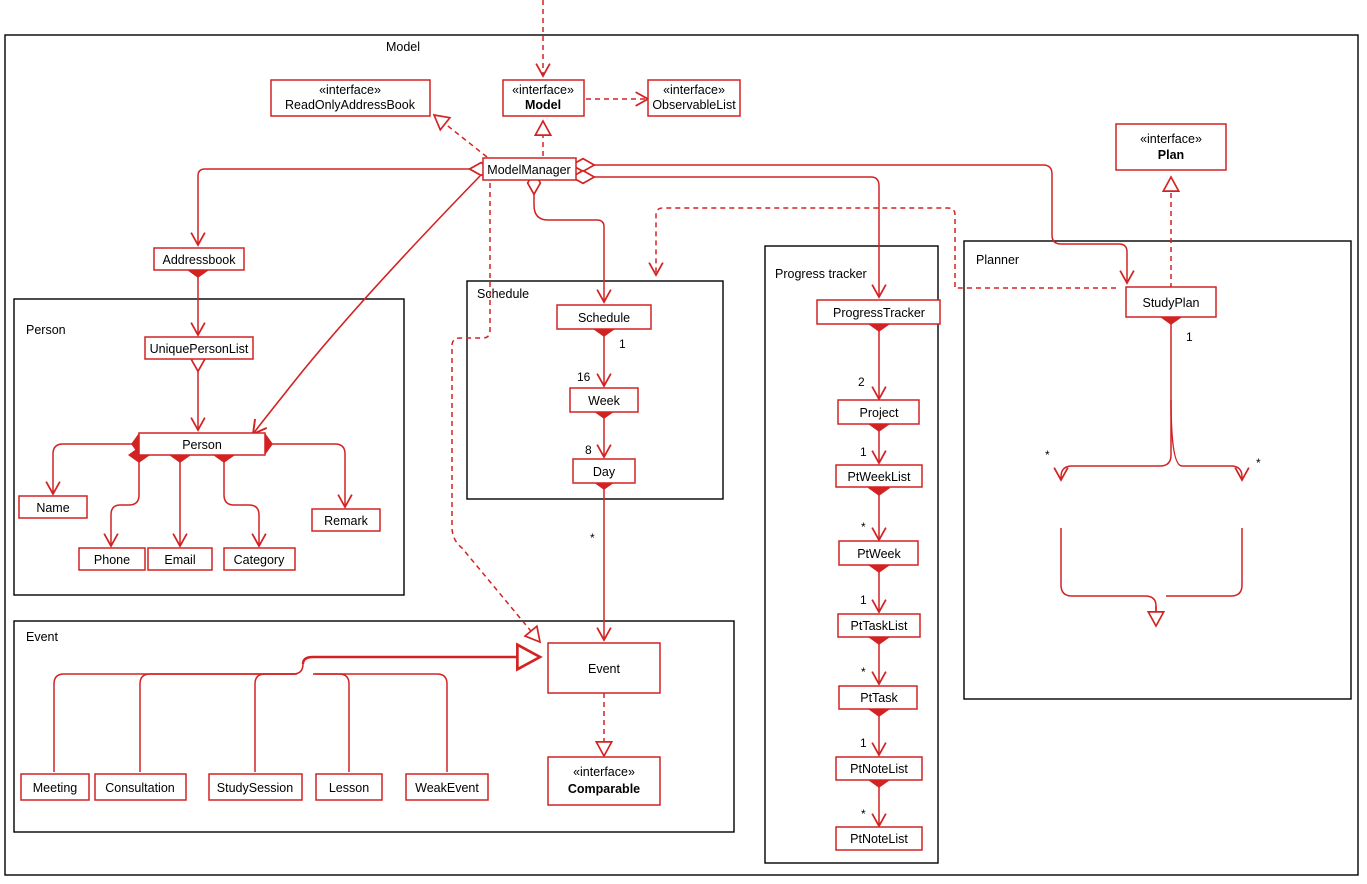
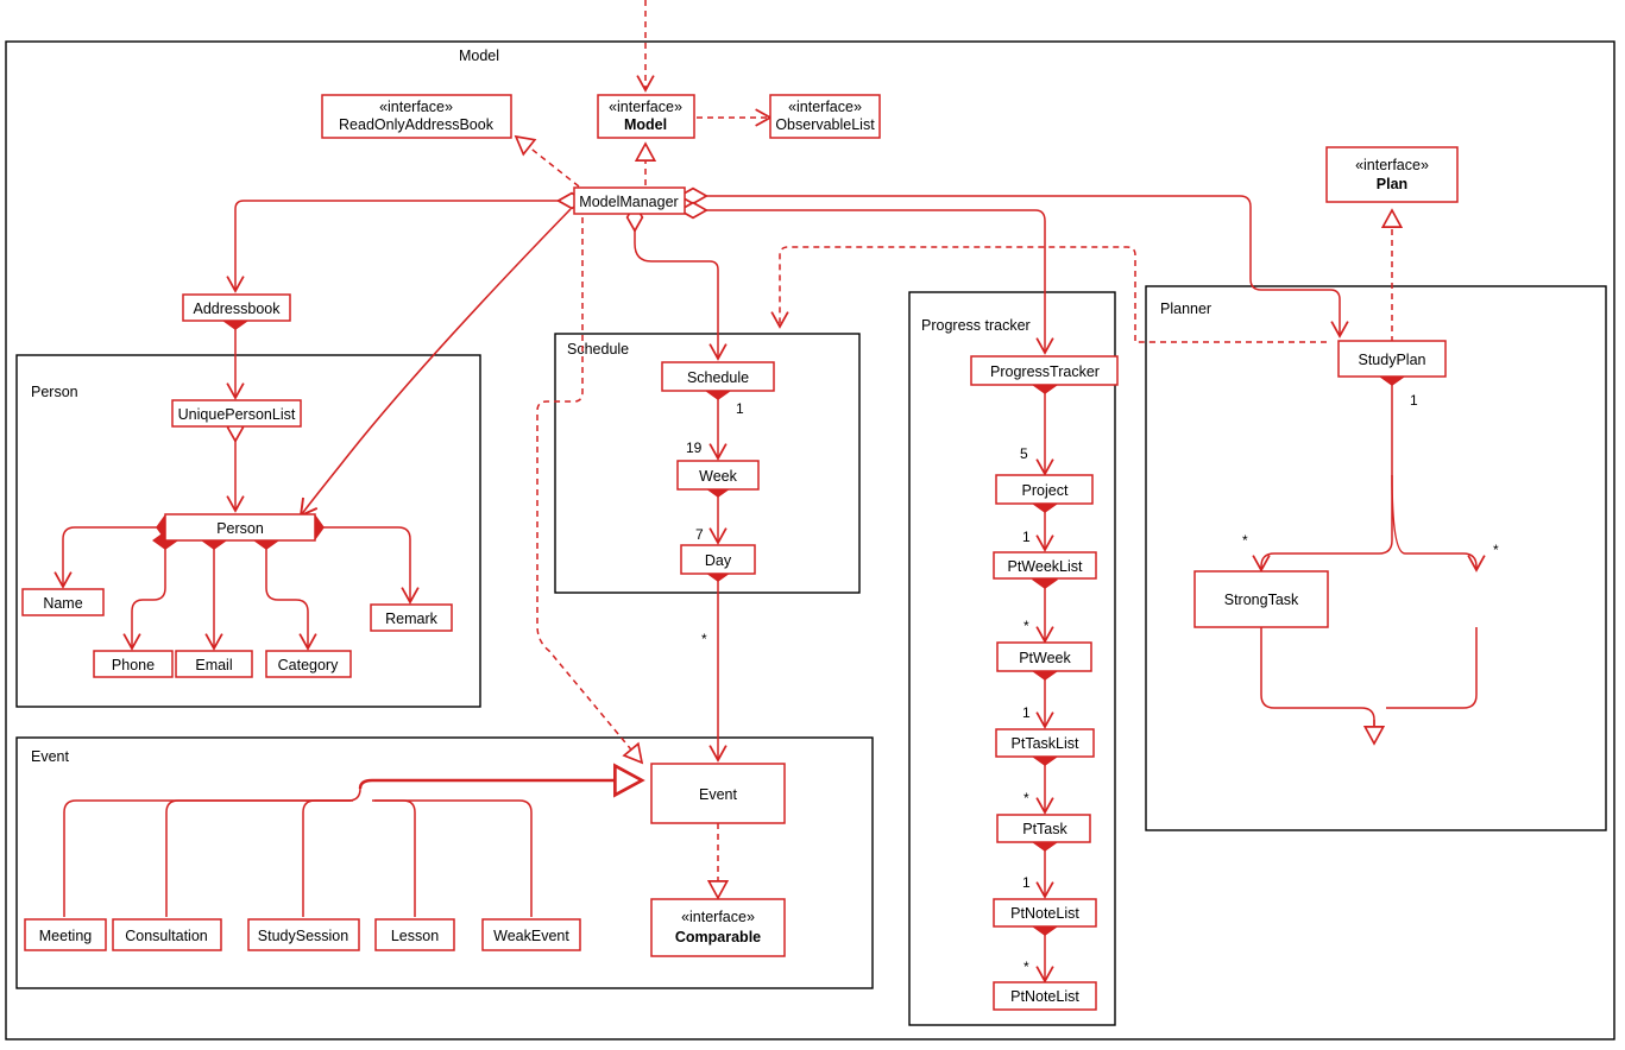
  Model
  Person
  Event
  Schedule
  Progress tracker
  Planner
  «interface»
  ReadOnlyAddressBook
  «interface»
  Model
  «interface»
  ObservableList
  «interface»
  Plan
  ModelManager
  Addressbook
  UniquePersonList
  Person
  Name
  Phone
  Email
  Category
  Remark
  Meeting
  Consultation
  StudySession
  Lesson
  WeakEvent
  Event
  «interface»
  Comparable
  Schedule
  Week
  Day
  ProgressTracker
  Project
  PtWeekList
  PtWeek
  PtTaskList
  PtTask
  PtNoteList
  PtNoteList
  StudyPlan
+ StrongTask
  1
- 16
+ 19
- 8
+ 7
  *
- 2
+ 5
  1
  *
  1
  *
  1
  *
  1
  *
  *
